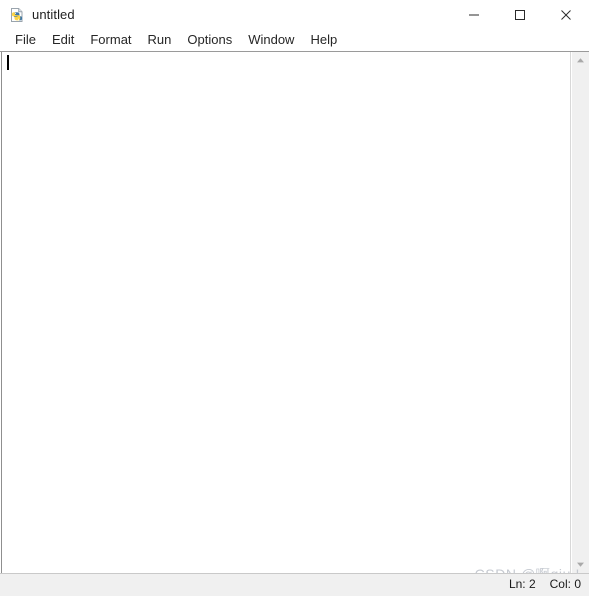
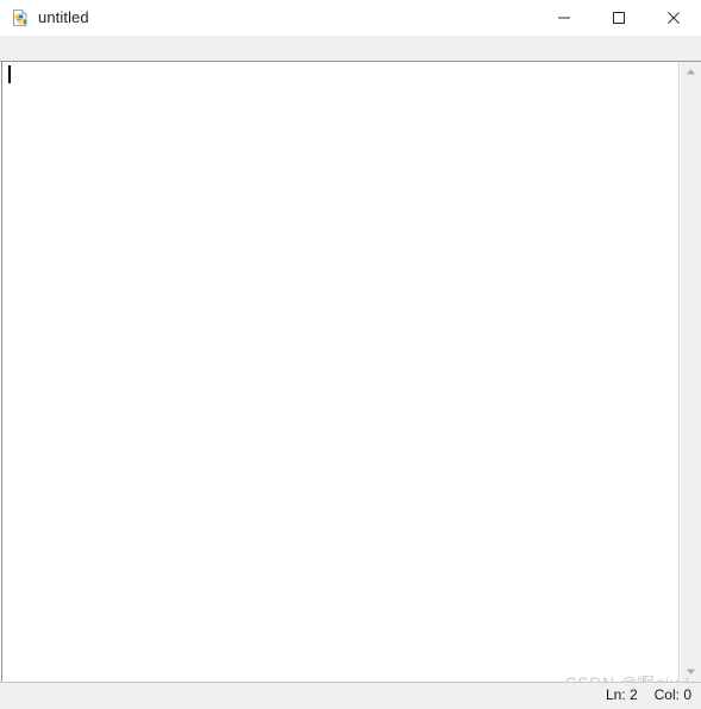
  untitled
- File
- Edit
- Format
- Run
- Options
- Window
- Help
  Ln: 2
  Col: 0
